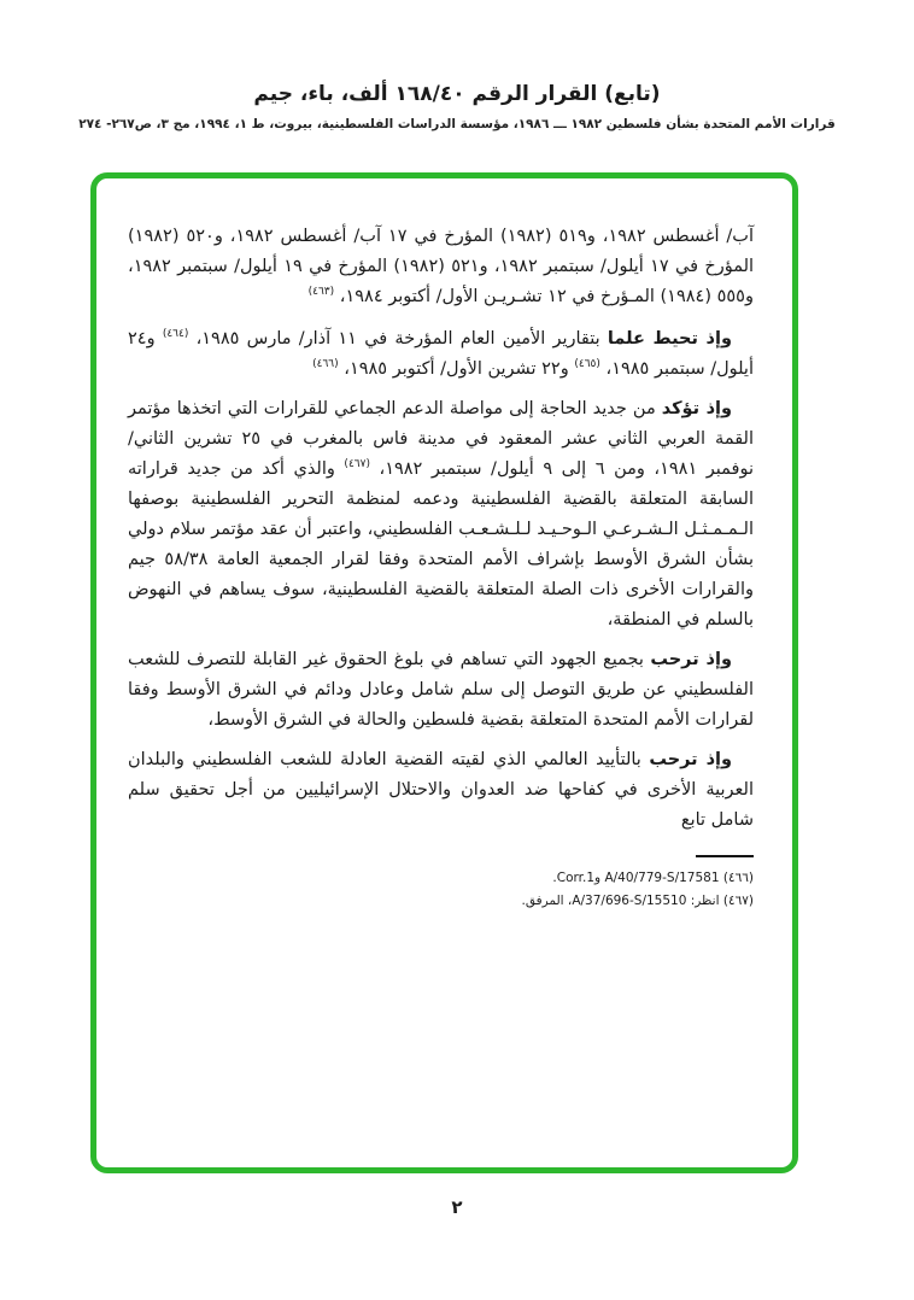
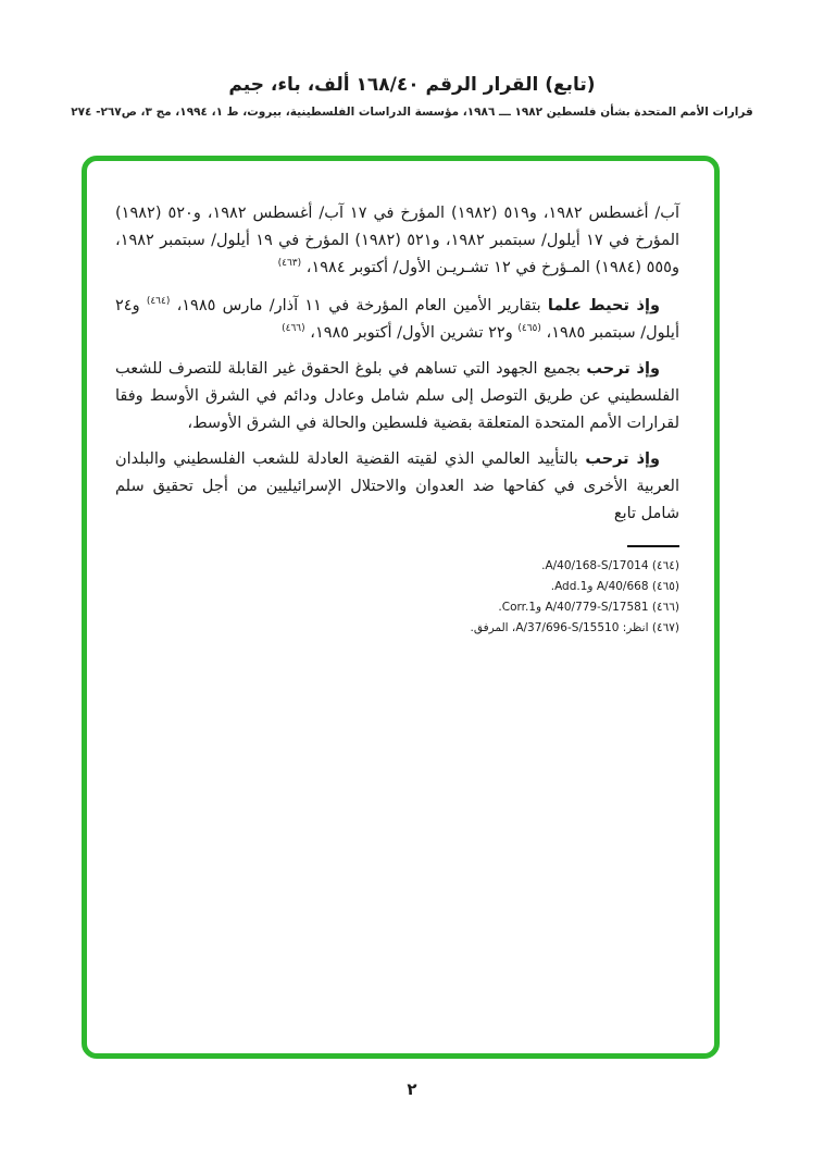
  (تابع) القرار الرقم ١٦٨/٤٠ ألف، باء، جيم
  قرارات الأمم المتحدة بشأن فلسطين ١٩٨٢ ـــ ١٩٨٦، مؤسسة الدراسات الفلسطينية، بيروت، ط ١، ١٩٩٤، مج ٣، ص٢٦٧- ٢٧٤
  آب/ أغسطس ١٩٨٢، و٥١٩ (١٩٨٢) المؤرخ في ١٧ آب/ أغسطس ١٩٨٢، و٥٢٠ (١٩٨٢) المؤرخ في ١٧ أيلول/ سبتمبر ١٩٨٢، و٥٢١ (١٩٨٢) المؤرخ في ١٩ أيلول/ سبتمبر ١٩٨٢، و٥٥٥ (١٩٨٤) المـؤرخ في ١٢ تشـريـن الأول/ أكتوبر ١٩٨٤، (٤٦٣)
  وإذ تحيط علما بتقارير الأمين العام المؤرخة في ١١ آذار/ مارس ١٩٨٥، (٤٦٤) و٢٤ أيلول/ سبتمبر ١٩٨٥، (٤٦٥) و٢٢ تشرين الأول/ أكتوبر ١٩٨٥، (٤٦٦)
- وإذ تؤكد من جديد الحاجة إلى مواصلة الدعم الجماعي للقرارات التي اتخذها مؤتمر القمة العربي الثاني عشر المعقود في مدينة فاس بالمغرب في ٢٥ تشرين الثاني/ نوفمبر ١٩٨١، ومن ٦ إلى ٩ أيلول/ سبتمبر ١٩٨٢، (٤٦٧) والذي أكد من جديد قراراته السابقة المتعلقة بالقضية الفلسطينية ودعمه لمنظمة التحرير الفلسطينية بوصفها الـمـمـثـل الـشـرعـي الـوحـيـد لـلـشـعـب الفلسطيني، واعتبر أن عقد مؤتمر سلام دولي بشأن الشرق الأوسط بإشراف الأمم المتحدة وفقا لقرار الجمعية العامة ٥٨/٣٨ جيم والقرارات الأخرى ذات الصلة المتعلقة بالقضية الفلسطينية، سوف يساهم في النهوض بالسلم في المنطقة،
  وإذ ترحب بجميع الجهود التي تساهم في بلوغ الحقوق غير القابلة للتصرف للشعب الفلسطيني عن طريق التوصل إلى سلم شامل وعادل ودائم في الشرق الأوسط وفقا لقرارات الأمم المتحدة المتعلقة بقضية فلسطين والحالة في الشرق الأوسط،
  وإذ ترحب بالتأييد العالمي الذي لقيته القضية العادلة للشعب الفلسطيني والبلدان العربية الأخرى في كفاحها ضد العدوان والاحتلال الإسرائيليين من أجل تحقيق سلم شامل تابع
+ (٤٦٤) A/40/168-S/17014.
+ (٤٦٥) A/40/668 وAdd.1.
  (٤٦٦) A/40/779-S/17581 وCorr.1.
  (٤٦٧) انظر: A/37/696-S/15510، المرفق.
  ٢
